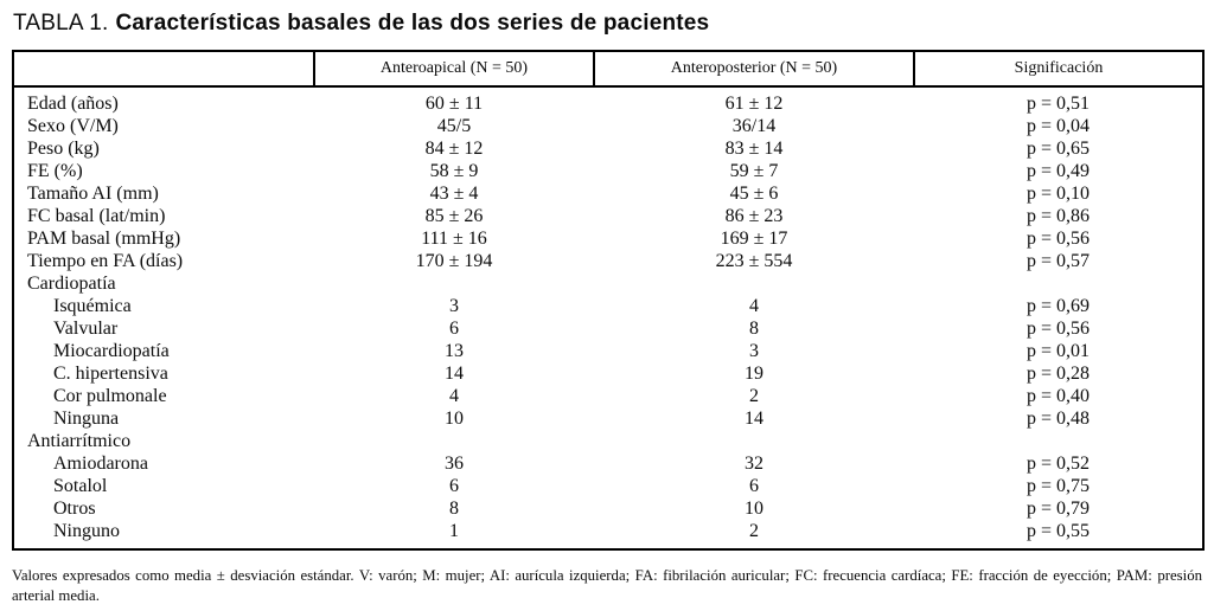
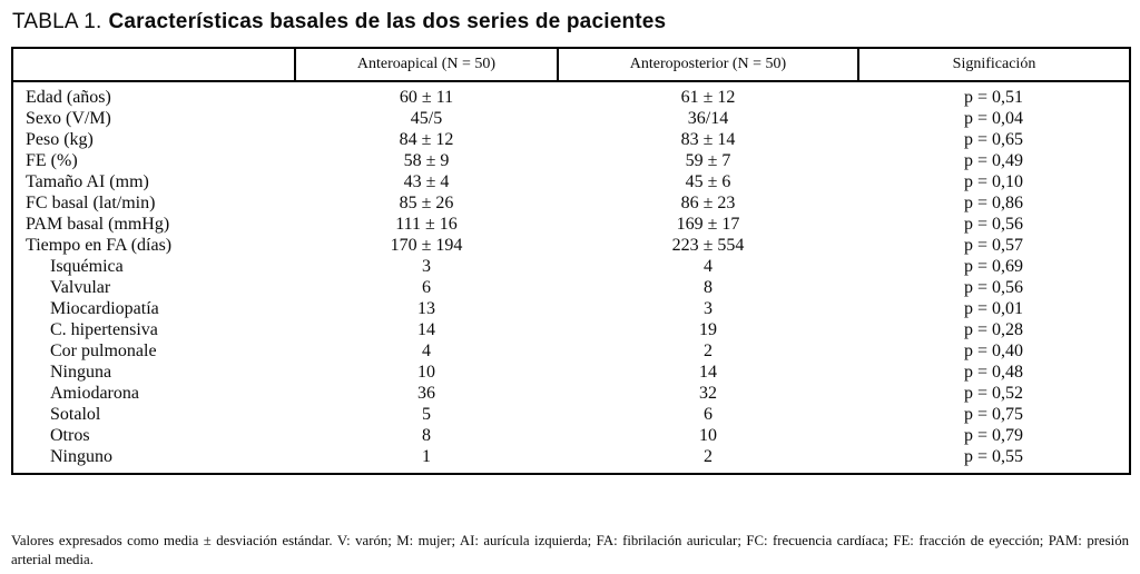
  TABLA 1. Características basales de las dos series de pacientes
  	Anteroapical (N = 50)	Anteroposterior (N = 50)	Significación
  Edad (años)	60 ± 11	61 ± 12	p = 0,51
  Sexo (V/M)	45/5	36/14	p = 0,04
  Peso (kg)	84 ± 12	83 ± 14	p = 0,65
  FE (%)	58 ± 9	59 ± 7	p = 0,49
  Tamaño AI (mm)	43 ± 4	45 ± 6	p = 0,10
  FC basal (lat/min)	85 ± 26	86 ± 23	p = 0,86
  PAM basal (mmHg)	111 ± 16	169 ± 17	p = 0,56
  Tiempo en FA (días)	170 ± 194	223 ± 554	p = 0,57
- Cardiopatía
  Isquémica	3	4	p = 0,69
  Valvular	6	8	p = 0,56
  Miocardiopatía	13	3	p = 0,01
  C. hipertensiva	14	19	p = 0,28
  Cor pulmonale	4	2	p = 0,40
  Ninguna	10	14	p = 0,48
- Antiarrítmico
  Amiodarona	36	32	p = 0,52
- Sotalol	6	6	p = 0,75
+ Sotalol	5	6	p = 0,75
  Otros	8	10	p = 0,79
  Ninguno	1	2	p = 0,55
  Valores expresados como media ± desviación estándar. V: varón; M: mujer; AI: aurícula izquierda; FA: fibrilación auricular; FC: frecuencia cardíaca; FE: fracción de eyección; PAM: presión arterial media.
